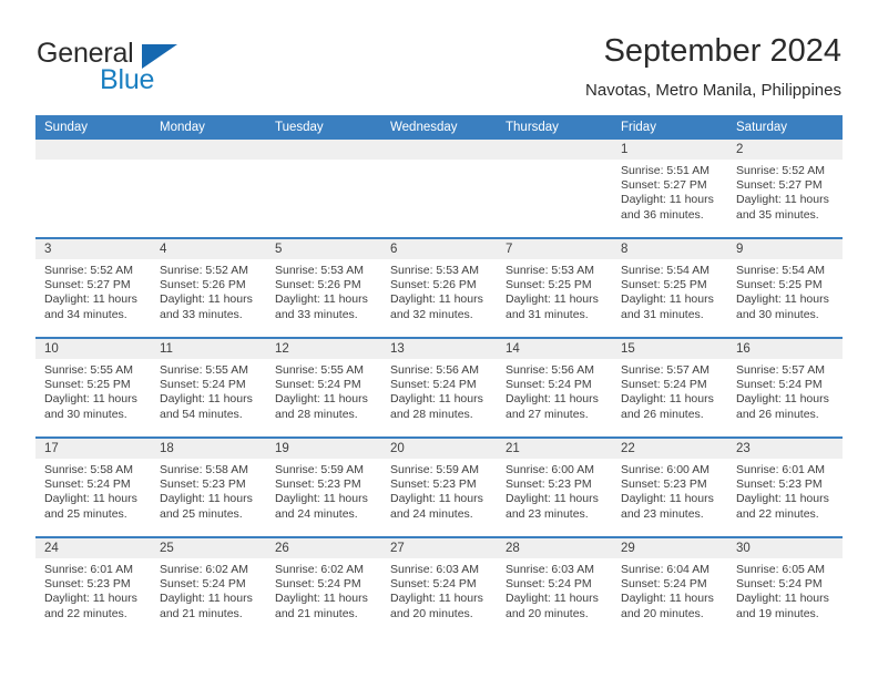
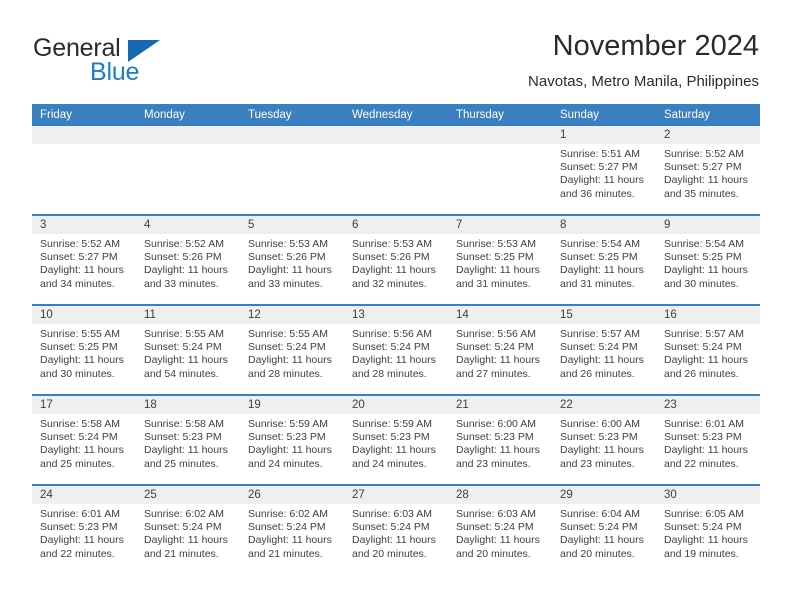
  General
  Blue
- September 2024
+ November 2024
  Navotas, Metro Manila, Philippines
- Sunday
+ Friday
  Monday
  Tuesday
  Wednesday
  Thursday
- Friday
+ Sunday
  Saturday
  1
  Sunrise: 5:51 AM
  Sunset: 5:27 PM
  Daylight: 11 hours
  and 36 minutes.
  2
  Sunrise: 5:52 AM
  Sunset: 5:27 PM
  Daylight: 11 hours
  and 35 minutes.
  3
  Sunrise: 5:52 AM
  Sunset: 5:27 PM
  Daylight: 11 hours
  and 34 minutes.
  4
  Sunrise: 5:52 AM
  Sunset: 5:26 PM
  Daylight: 11 hours
  and 33 minutes.
  5
  Sunrise: 5:53 AM
  Sunset: 5:26 PM
  Daylight: 11 hours
  and 33 minutes.
  6
  Sunrise: 5:53 AM
  Sunset: 5:26 PM
  Daylight: 11 hours
  and 32 minutes.
  7
  Sunrise: 5:53 AM
  Sunset: 5:25 PM
  Daylight: 11 hours
  and 31 minutes.
  8
  Sunrise: 5:54 AM
  Sunset: 5:25 PM
  Daylight: 11 hours
  and 31 minutes.
  9
  Sunrise: 5:54 AM
  Sunset: 5:25 PM
  Daylight: 11 hours
  and 30 minutes.
  10
  Sunrise: 5:55 AM
  Sunset: 5:25 PM
  Daylight: 11 hours
  and 30 minutes.
  11
  Sunrise: 5:55 AM
  Sunset: 5:24 PM
  Daylight: 11 hours
  and 54 minutes.
  12
  Sunrise: 5:55 AM
  Sunset: 5:24 PM
  Daylight: 11 hours
  and 28 minutes.
  13
  Sunrise: 5:56 AM
  Sunset: 5:24 PM
  Daylight: 11 hours
  and 28 minutes.
  14
  Sunrise: 5:56 AM
  Sunset: 5:24 PM
  Daylight: 11 hours
  and 27 minutes.
  15
  Sunrise: 5:57 AM
  Sunset: 5:24 PM
  Daylight: 11 hours
  and 26 minutes.
  16
  Sunrise: 5:57 AM
  Sunset: 5:24 PM
  Daylight: 11 hours
  and 26 minutes.
  17
  Sunrise: 5:58 AM
  Sunset: 5:24 PM
  Daylight: 11 hours
  and 25 minutes.
  18
  Sunrise: 5:58 AM
  Sunset: 5:23 PM
  Daylight: 11 hours
  and 25 minutes.
  19
  Sunrise: 5:59 AM
  Sunset: 5:23 PM
  Daylight: 11 hours
  and 24 minutes.
  20
  Sunrise: 5:59 AM
  Sunset: 5:23 PM
  Daylight: 11 hours
  and 24 minutes.
  21
  Sunrise: 6:00 AM
  Sunset: 5:23 PM
  Daylight: 11 hours
  and 23 minutes.
  22
  Sunrise: 6:00 AM
  Sunset: 5:23 PM
  Daylight: 11 hours
  and 23 minutes.
  23
  Sunrise: 6:01 AM
  Sunset: 5:23 PM
  Daylight: 11 hours
  and 22 minutes.
  24
  Sunrise: 6:01 AM
  Sunset: 5:23 PM
  Daylight: 11 hours
  and 22 minutes.
  25
  Sunrise: 6:02 AM
  Sunset: 5:24 PM
  Daylight: 11 hours
  and 21 minutes.
  26
  Sunrise: 6:02 AM
  Sunset: 5:24 PM
  Daylight: 11 hours
  and 21 minutes.
  27
  Sunrise: 6:03 AM
  Sunset: 5:24 PM
  Daylight: 11 hours
  and 20 minutes.
  28
  Sunrise: 6:03 AM
  Sunset: 5:24 PM
  Daylight: 11 hours
  and 20 minutes.
  29
  Sunrise: 6:04 AM
  Sunset: 5:24 PM
  Daylight: 11 hours
  and 20 minutes.
  30
  Sunrise: 6:05 AM
  Sunset: 5:24 PM
  Daylight: 11 hours
  and 19 minutes.
